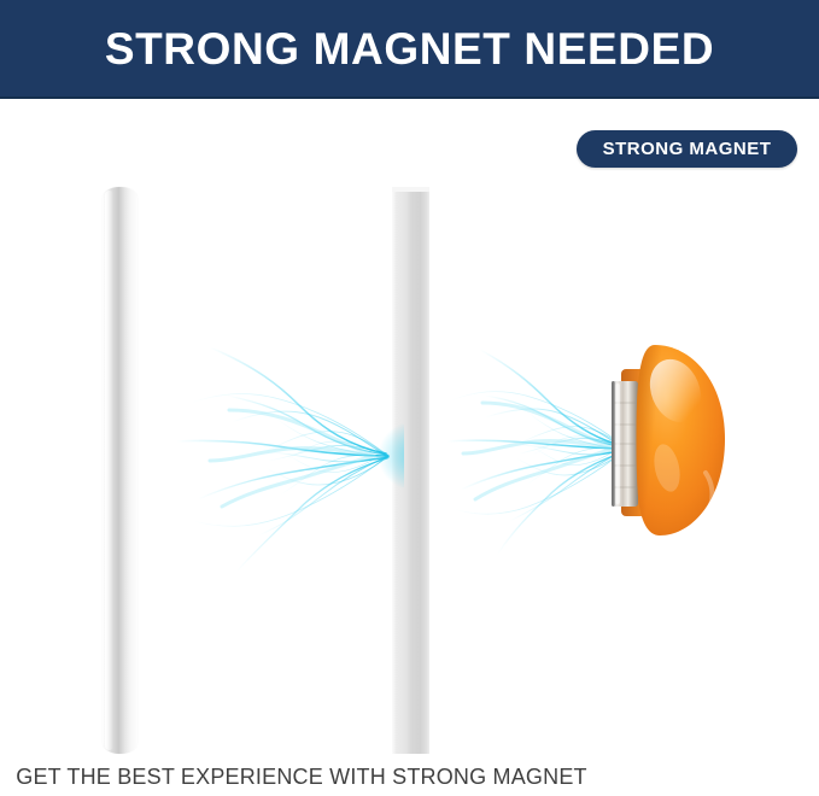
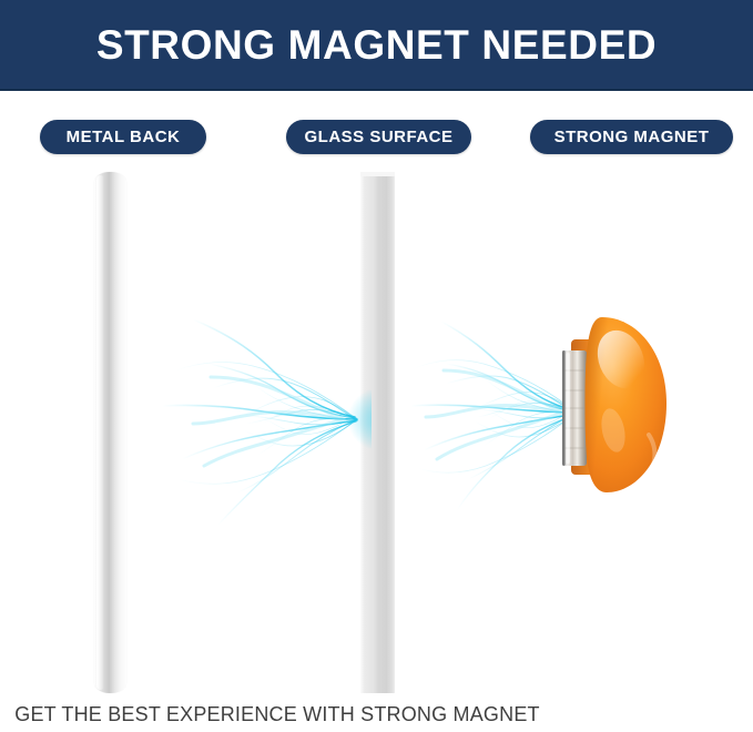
  STRONG MAGNET NEEDED
+ METAL BACK
+ GLASS SURFACE
  STRONG MAGNET
  GET THE BEST EXPERIENCE WITH STRONG MAGNET
